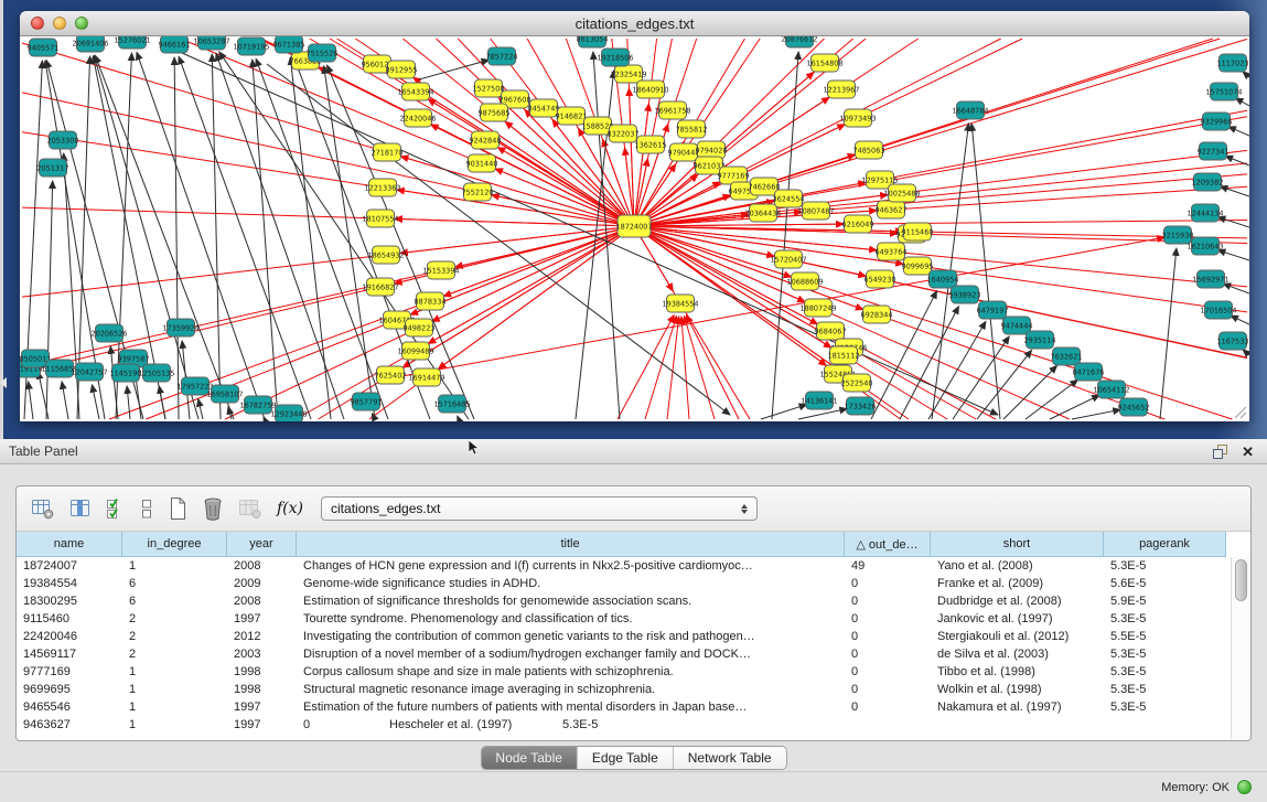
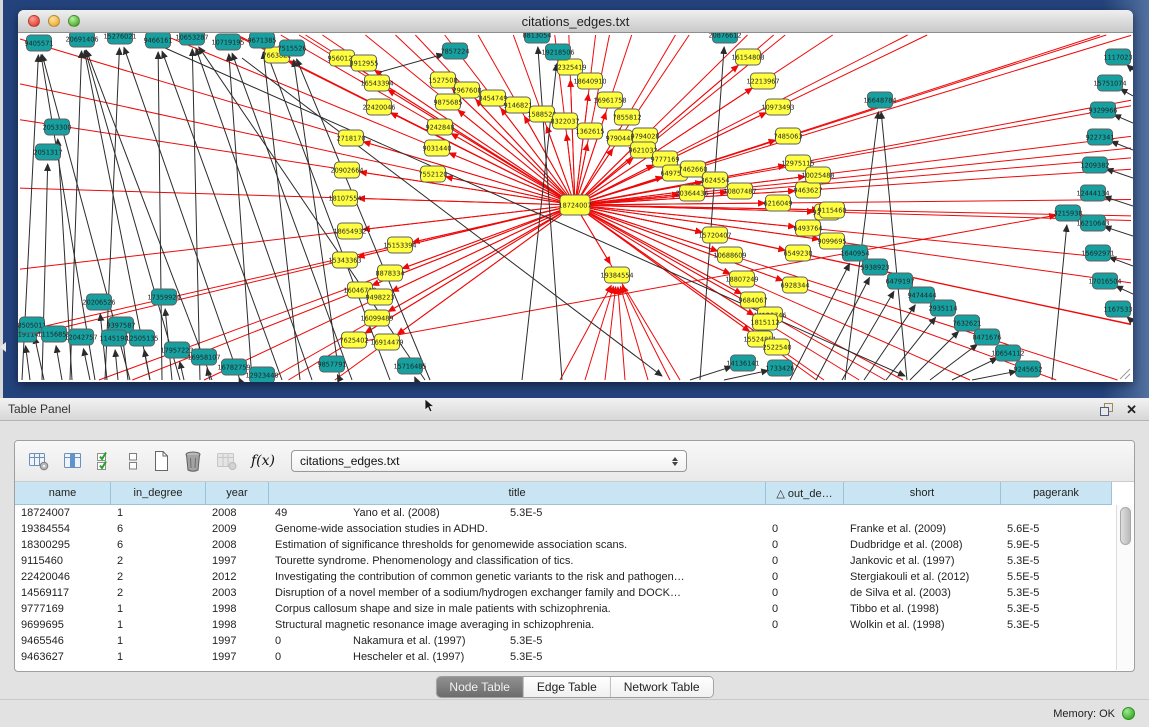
  citations_edges.txt
  18724007
  1527508
  2967608
  8454749
  9146821
  158852
  8322037
  1362615
  9875685
  9242848
  9031440
  7552120
  12325419
  18640910
  16961758
  7855812
  979044
  9794028
  9621032
  9777169
  64975
  7462660
  20364436
  3624554
  10807487
  6216049
  956012
  8912955
  16543394
  22420046
  2718170
- 12213363
+ 20902664
  18107554
  18654932
- 19166827
+ 15343363
  160467
  9498223
  16099489
  7625402
  16914479
  15153394
  8878334
  19384554
  15720407
  10688609
  18807249
  9684067
  1815112
  2522540
  16154808
  12213967
  10973493
  7485063
  12975115
  9463627
  6493764
  9099695
  6549230
  6928344
  9115460
  10025488
  9405571
  20691406
  15276021
  9466161
  10653287
  10719195
  9671385
  7515526
  7857224
  19218506
  16648784
  2053300
  2051317
  19114
  8505011
  1115685
  12042757
  20206526
  9397587
  1145190
  12505135
  17359924
  17957223
  16958107
  16782759
  12923448
  15716485
  9857791
  1640954
  5938923
  6479197
  9474444
  2935114
  7632621
  8471676
  10654112
  9245652
  3215938
  14136141
  1733426
  1117023
  15751074
  9329966
  9227341
  1209382
  12444134
  16210643
  15692971
  17016504
  1167533
  Table Panel
  ✕
  f(x)
  citations_edges.txt
  name
  in_degree
  year
  title
  △ out_de…
  short
  pagerank
  18724007
  1
  2008
- Changes of HCN gene expression and I(f) currents in Nkx2.5-positive cardiomyoc…
  49
  Yano et al. (2008)
  5.3E-5
  19384554
  6
  2009
- Genome-wide significance studies in ADHD.
+ Genome-wide association studies in ADHD.
  0
  Franke et al. (2009)
  5.6E-5
  18300295
  6
  2008
  Estimation of significance thresholds for genomewide association scans.
  0
  Dudbridge et al. (2008)
  5.9E-5
  9115460
  2
  1997
  Tourette syndrome. Phenomenology and classification of tics.
  0
  Jankovic et al. (1997)
  5.3E-5
  22420046
  2
  2012
  Investigating the contribution of common genetic variants to the risk and pathogen…
  0
  Stergiakouli et al. (2012)
  5.5E-5
  14569117
  2
  2003
  Disruption of a novel member of a sodium/hydrogen exchanger family and DOCK…
  0
  de Silva et al. (2003)
  5.3E-5
  9777169
  1
  1998
  Corpus callosum shape and size in male patients with schizophrenia.
  0
  Tibbo et al. (1998)
  5.3E-5
  9699695
  1
  1998
  Structural magnetic resonance image averaging in schizophrenia.
  0
  Wolkin et al. (1998)
  5.3E-5
  9465546
  1
  1997
- Estimation of the future numbers of patients with mental disorders in Japan base…
  0
  Nakamura et al. (1997)
  5.3E-5
  9463627
  1
  1997
  0
  Hescheler et al. (1997)
  5.3E-5
  Node Table
  Edge Table
  Network Table
  Memory: OK
